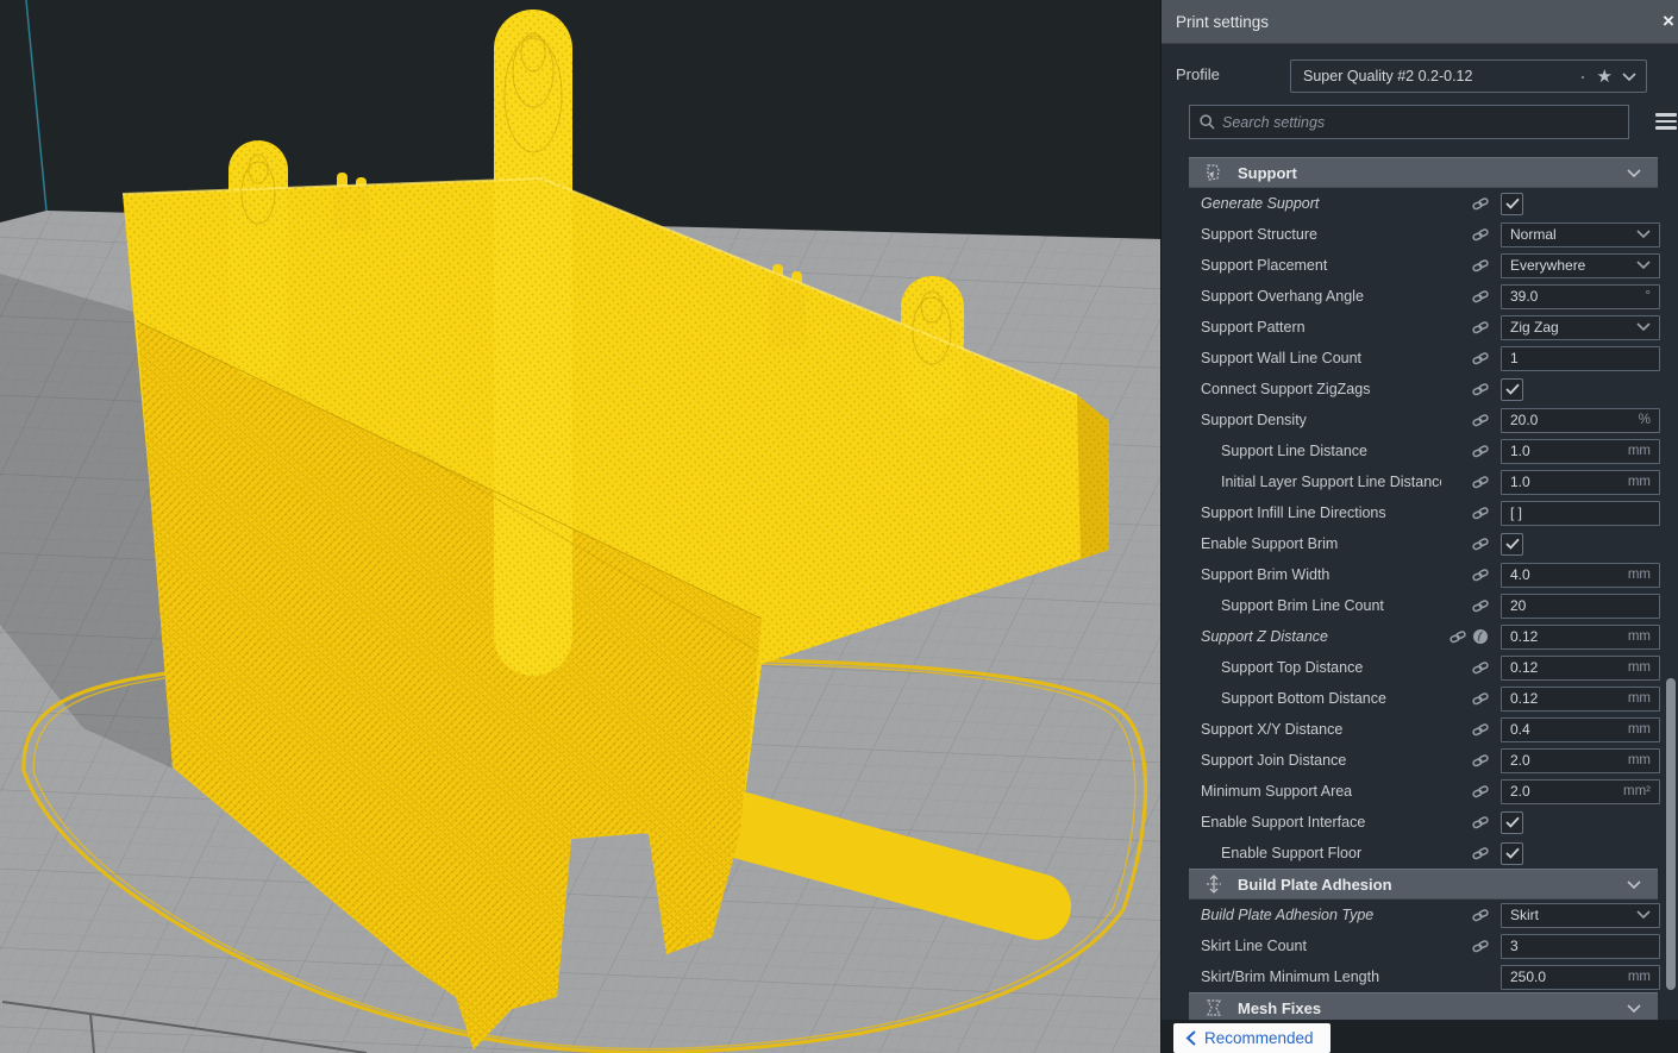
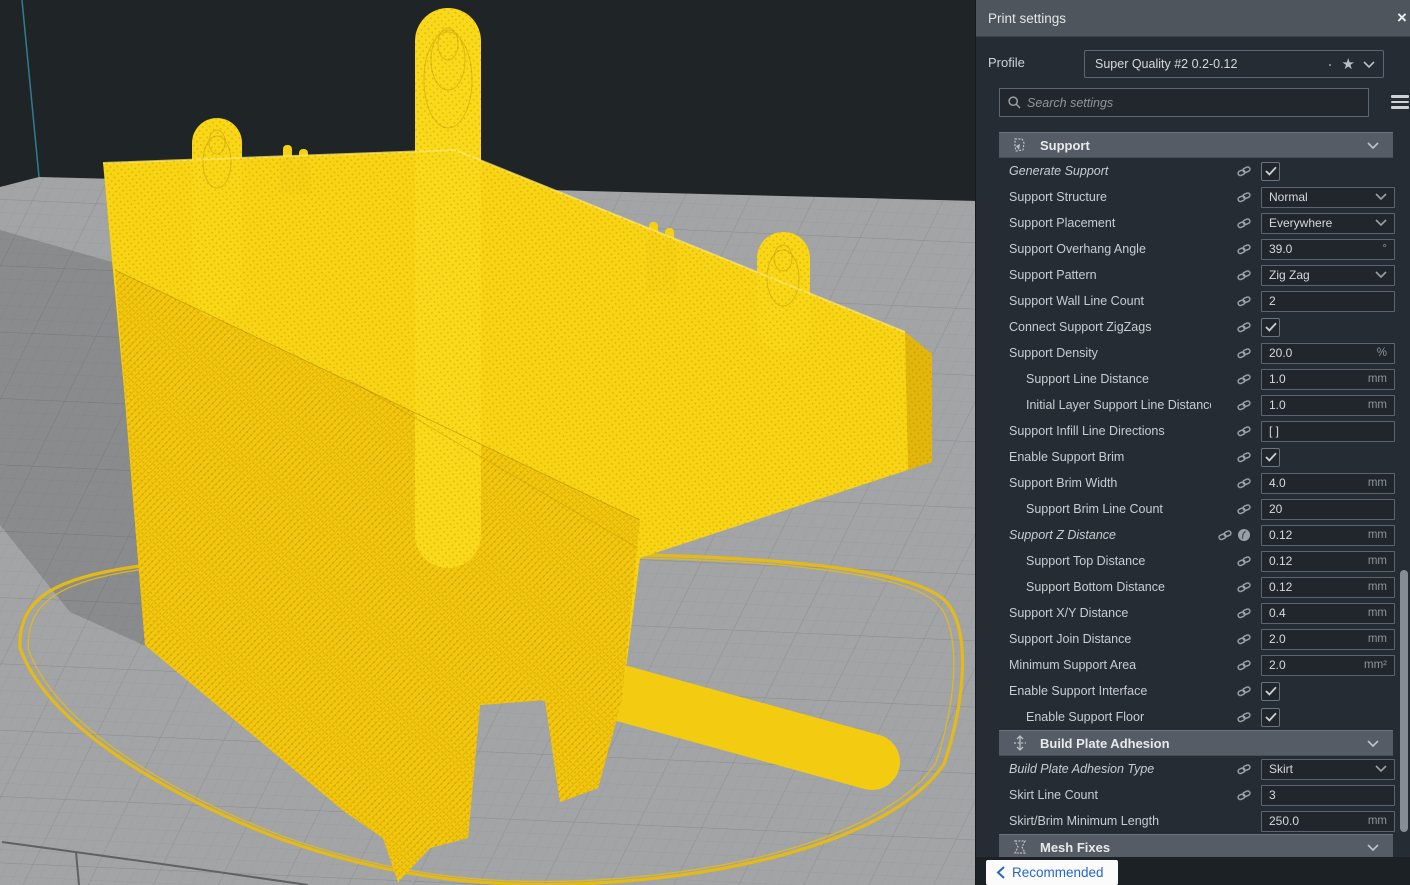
  Print settings
  ×
  Profile
  Super Quality #2 0.2-0.12
  ★
  Search settings
  Support
  Generate Support
  Support Structure
  Normal
  Support Placement
  Everywhere
  Support Overhang Angle
  39.0
  °
  Support Pattern
  Zig Zag
  Support Wall Line Count
- 1
+ 2
  Connect Support ZigZags
  Support Density
  20.0
  %
  Support Line Distance
  1.0
  mm
  Initial Layer Support Line Distanc
  1.0
  mm
  Support Infill Line Directions
  [ ]
  Enable Support Brim
  Support Brim Width
  4.0
  mm
  Support Brim Line Count
  20
  Support Z Distance
  0.12
  mm
  Support Top Distance
  0.12
  mm
  Support Bottom Distance
  0.12
  mm
  Support X/Y Distance
  0.4
  mm
  Support Join Distance
  2.0
  mm
  Minimum Support Area
  2.0
  mm²
  Enable Support Interface
  Enable Support Floor
  Build Plate Adhesion
  Build Plate Adhesion Type
  Skirt
  Skirt Line Count
  3
  Skirt/Brim Minimum Length
  250.0
  mm
  Mesh Fixes
  Recommended
